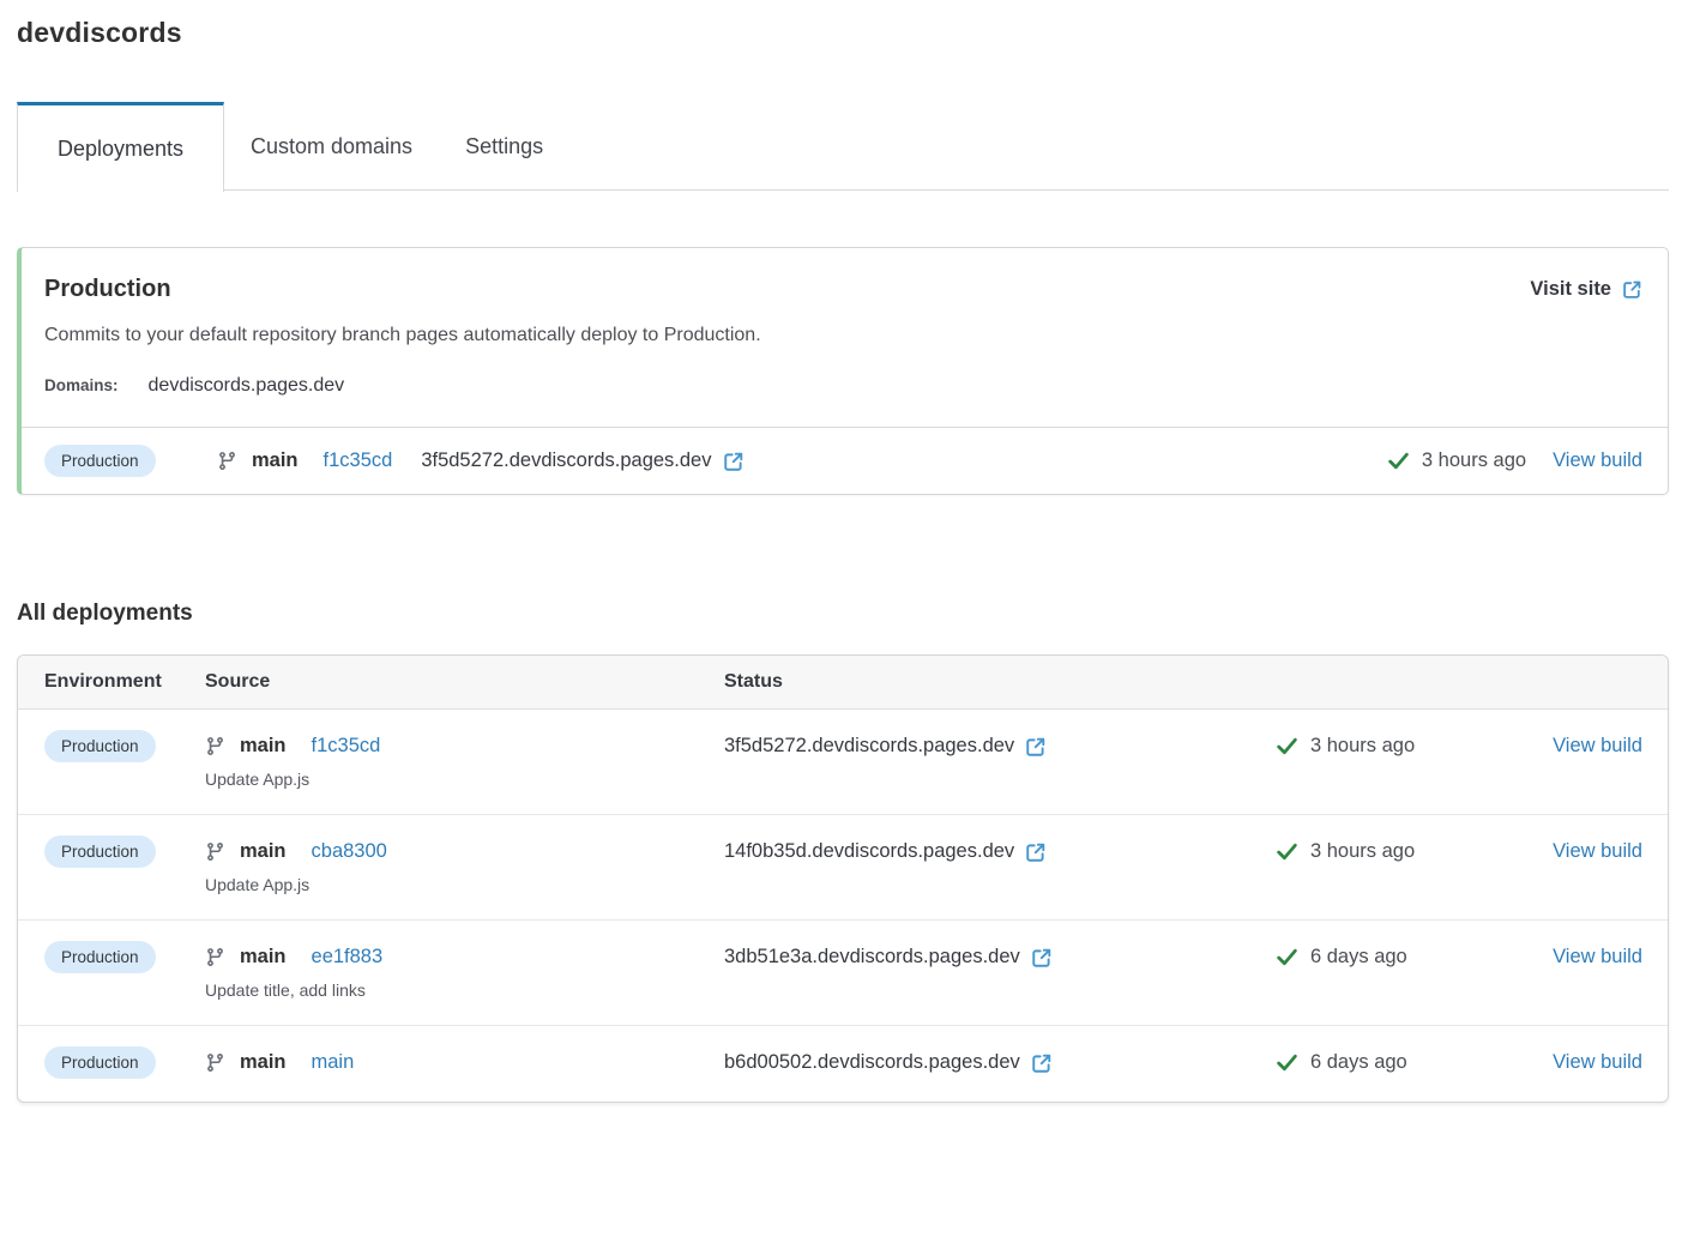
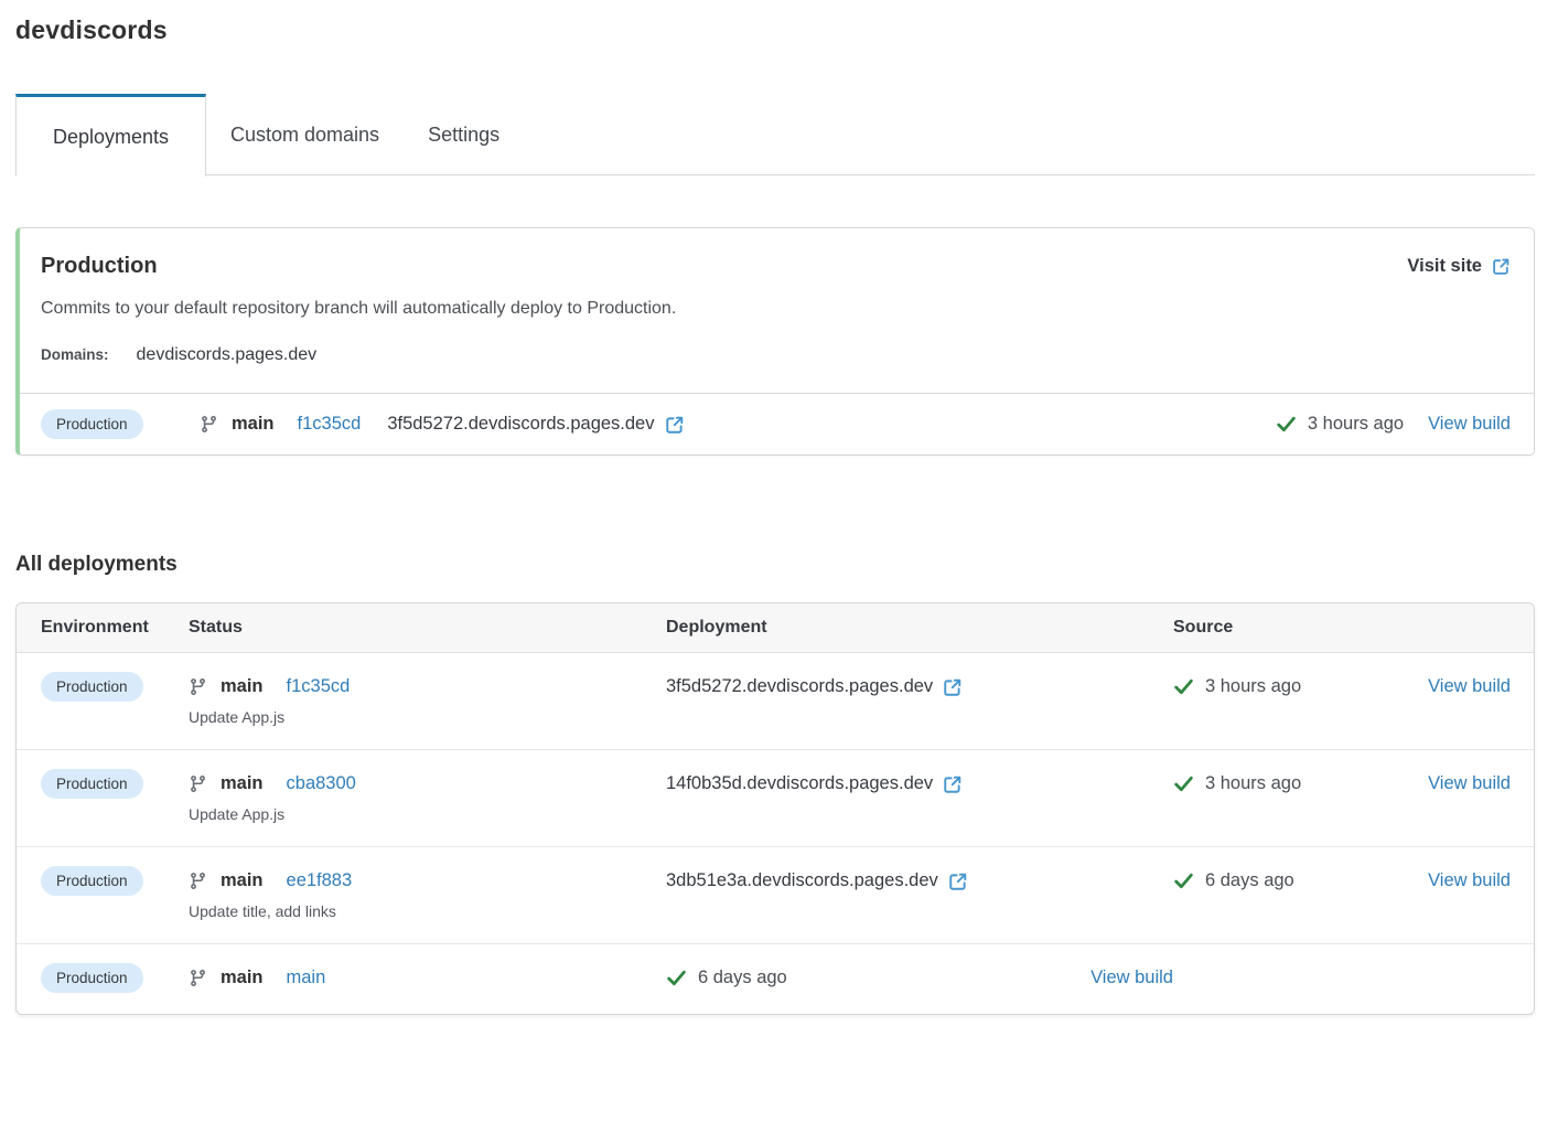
  devdiscords
  Deployments
  Custom domains
  Settings
  Production
  Visit site
- Commits to your default repository branch pages automatically deploy to Production.
+ Commits to your default repository branch will automatically deploy to Production.
  Domains:
  devdiscords.pages.dev
  Production
  main
  f1c35cd
  3f5d5272.devdiscords.pages.dev
  3 hours ago
  View build
  All deployments
  Environment
- Source
+ Status
+ Deployment
- Status
+ Source
  Production
  main
  f1c35cd
  Update App.js
  3f5d5272.devdiscords.pages.dev
  3 hours ago
  View build
  Production
  main
  cba8300
  Update App.js
  14f0b35d.devdiscords.pages.dev
  3 hours ago
  View build
  Production
  main
  ee1f883
  Update title, add links
  3db51e3a.devdiscords.pages.dev
  6 days ago
  View build
  Production
  main
  main
- b6d00502.devdiscords.pages.dev
  6 days ago
  View build
